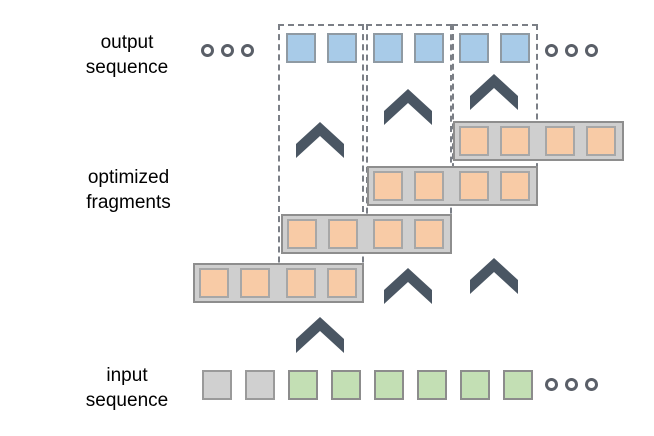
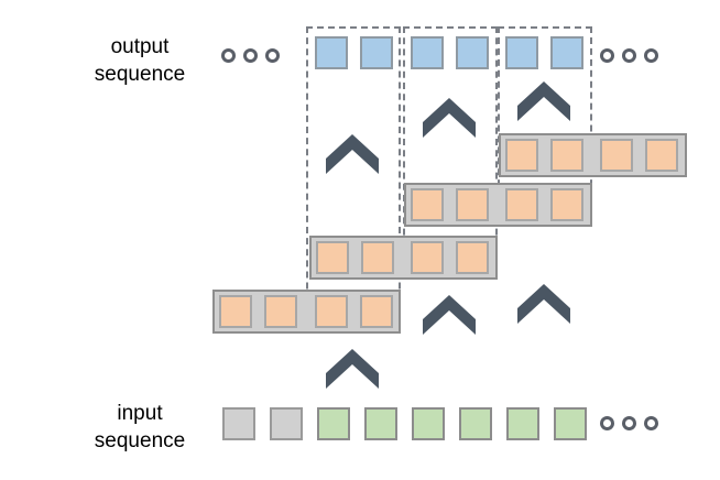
  output
  sequence
- optimized
- fragments
  input
  sequence
